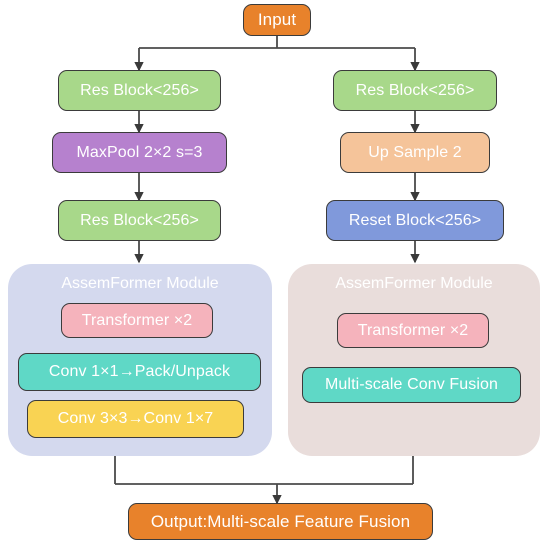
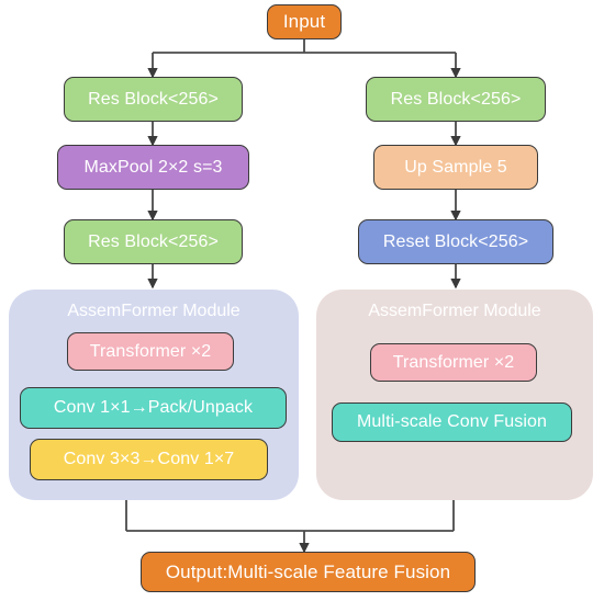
  Input
  Res Block<256>
  MaxPool 2×2 s=3
  Res Block<256>
  Res Block<256>
- Up Sample 2
+ Up Sample 5
  Reset Block<256>
  AssemFormer Module
  Transformer ×2
  Conv 1×1→Pack/Unpack
  Conv 3×3→Conv 1×7
  AssemFormer Module
  Transformer ×2
  Multi-scale Conv Fusion
  Output:Multi-scale Feature Fusion
